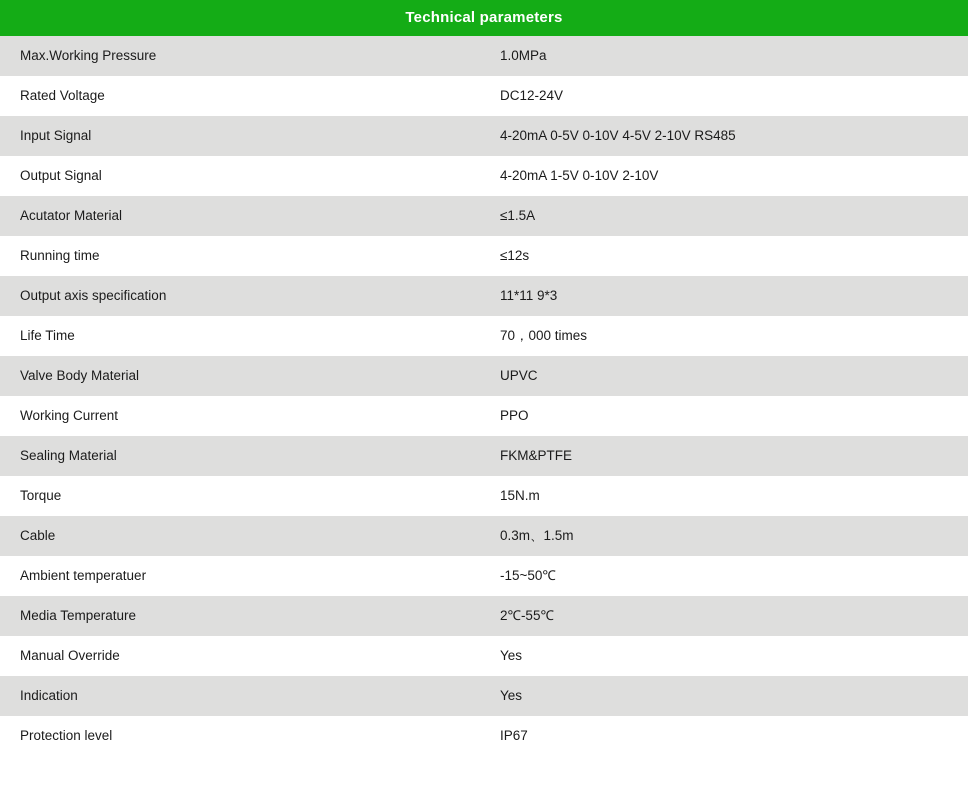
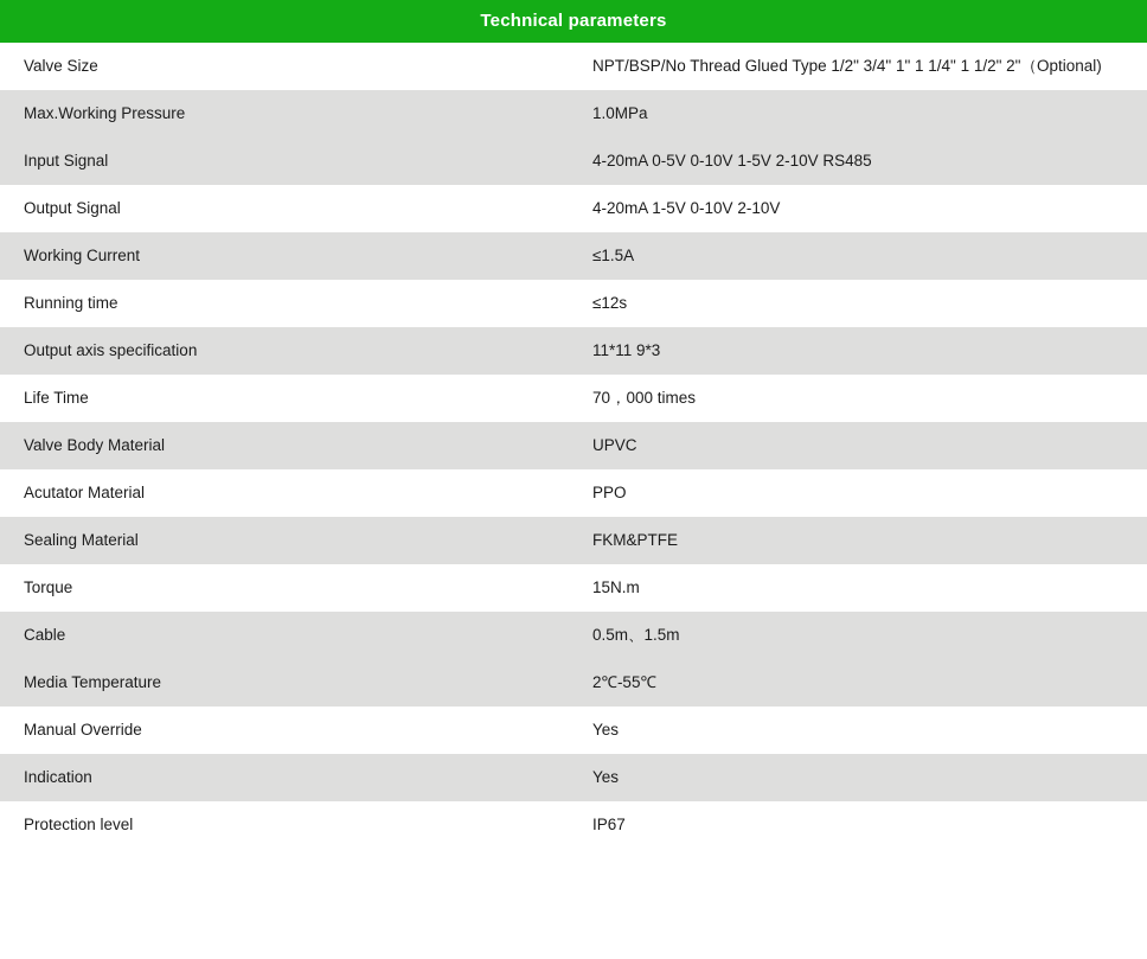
  Technical parameters
+ Valve Size	NPT/BSP/No Thread Glued Type 1/2" 3/4" 1" 1 1/4" 1 1/2" 2"（Optional)
  Max.Working Pressure	1.0MPa
- Rated Voltage	DC12-24V
- Input Signal	4-20mA 0-5V 0-10V 4-5V 2-10V RS485
+ Input Signal	4-20mA 0-5V 0-10V 1-5V 2-10V RS485
  Output Signal	4-20mA 1-5V 0-10V 2-10V
- Acutator Material	≤1.5A
+ Working Current	≤1.5A
  Running time	≤12s
  Output axis specification	11*11 9*3
  Life Time	70，000 times
  Valve Body Material	UPVC
- Working Current	PPO
+ Acutator Material	PPO
  Sealing Material	FKM&PTFE
  Torque	15N.m
- Cable	0.3m、1.5m
+ Cable	0.5m、1.5m
- Ambient temperatuer	-15~50℃
  Media Temperature	2℃-55℃
  Manual Override	Yes
  Indication	Yes
  Protection level	IP67
